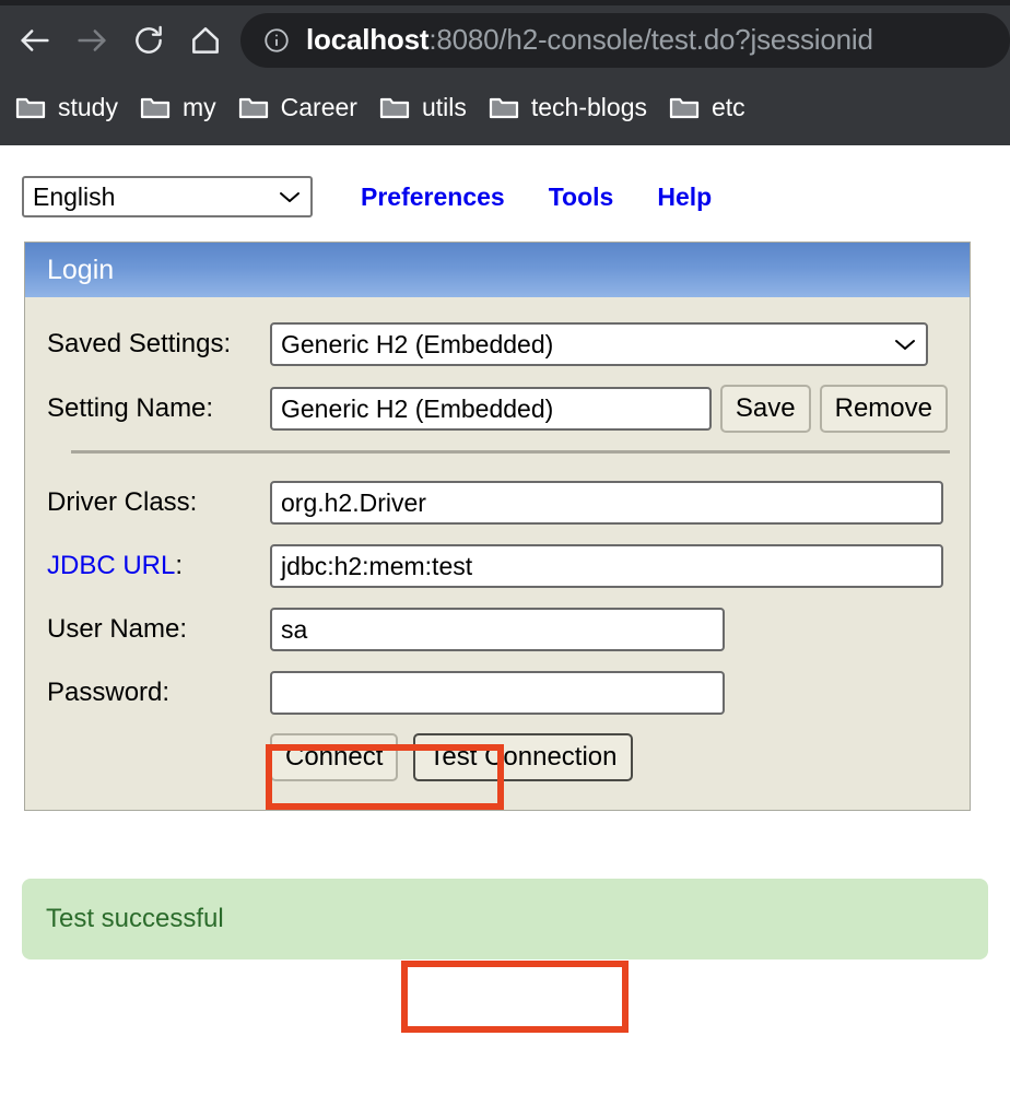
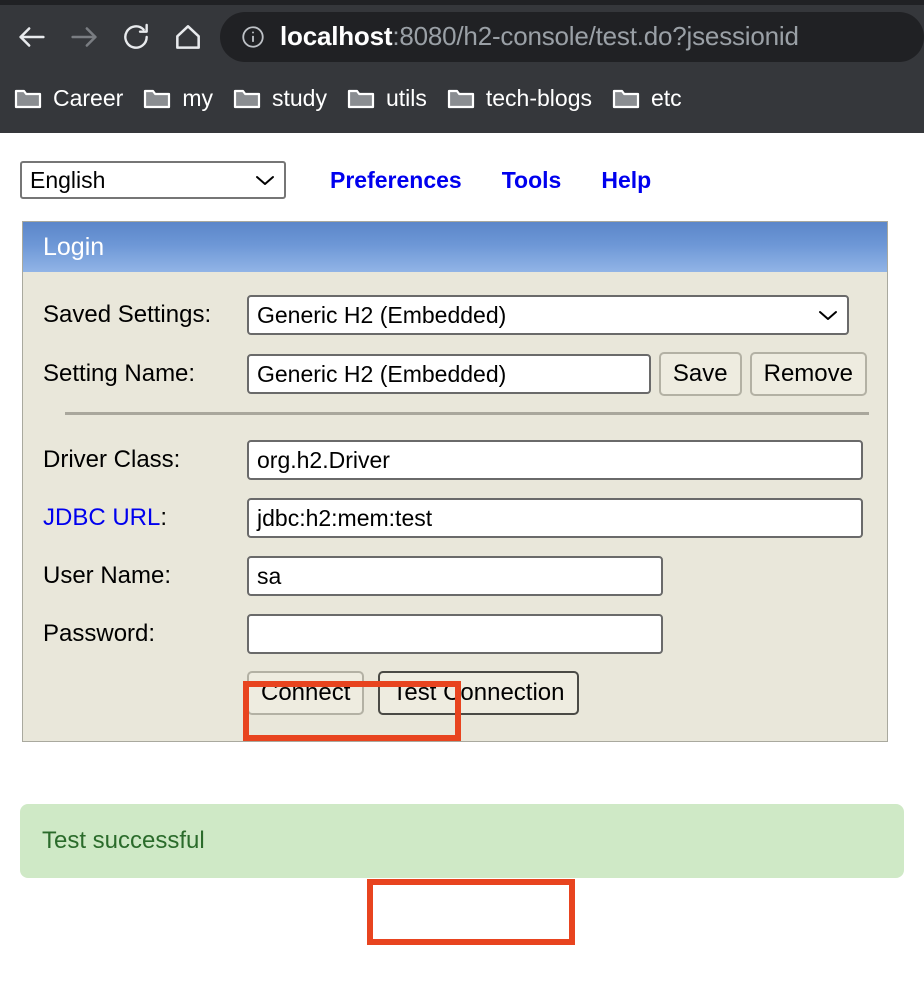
  localhost:8080/h2-console/test.do?jsessionid
- study
+ Career
  my
- Career
+ study
  utils
  tech-blogs
  etc
  English
  Preferences
  Tools
  Help
  Login
  Saved Settings:
  Generic H2 (Embedded)
  Setting Name:
  Generic H2 (Embedded)
  Save
  Remove
  Driver Class:
  org.h2.Driver
  JDBC URL:
  jdbc:h2:mem:test
  User Name:
  sa
  Password:
  Connect
  Test Connection
  Test successful
